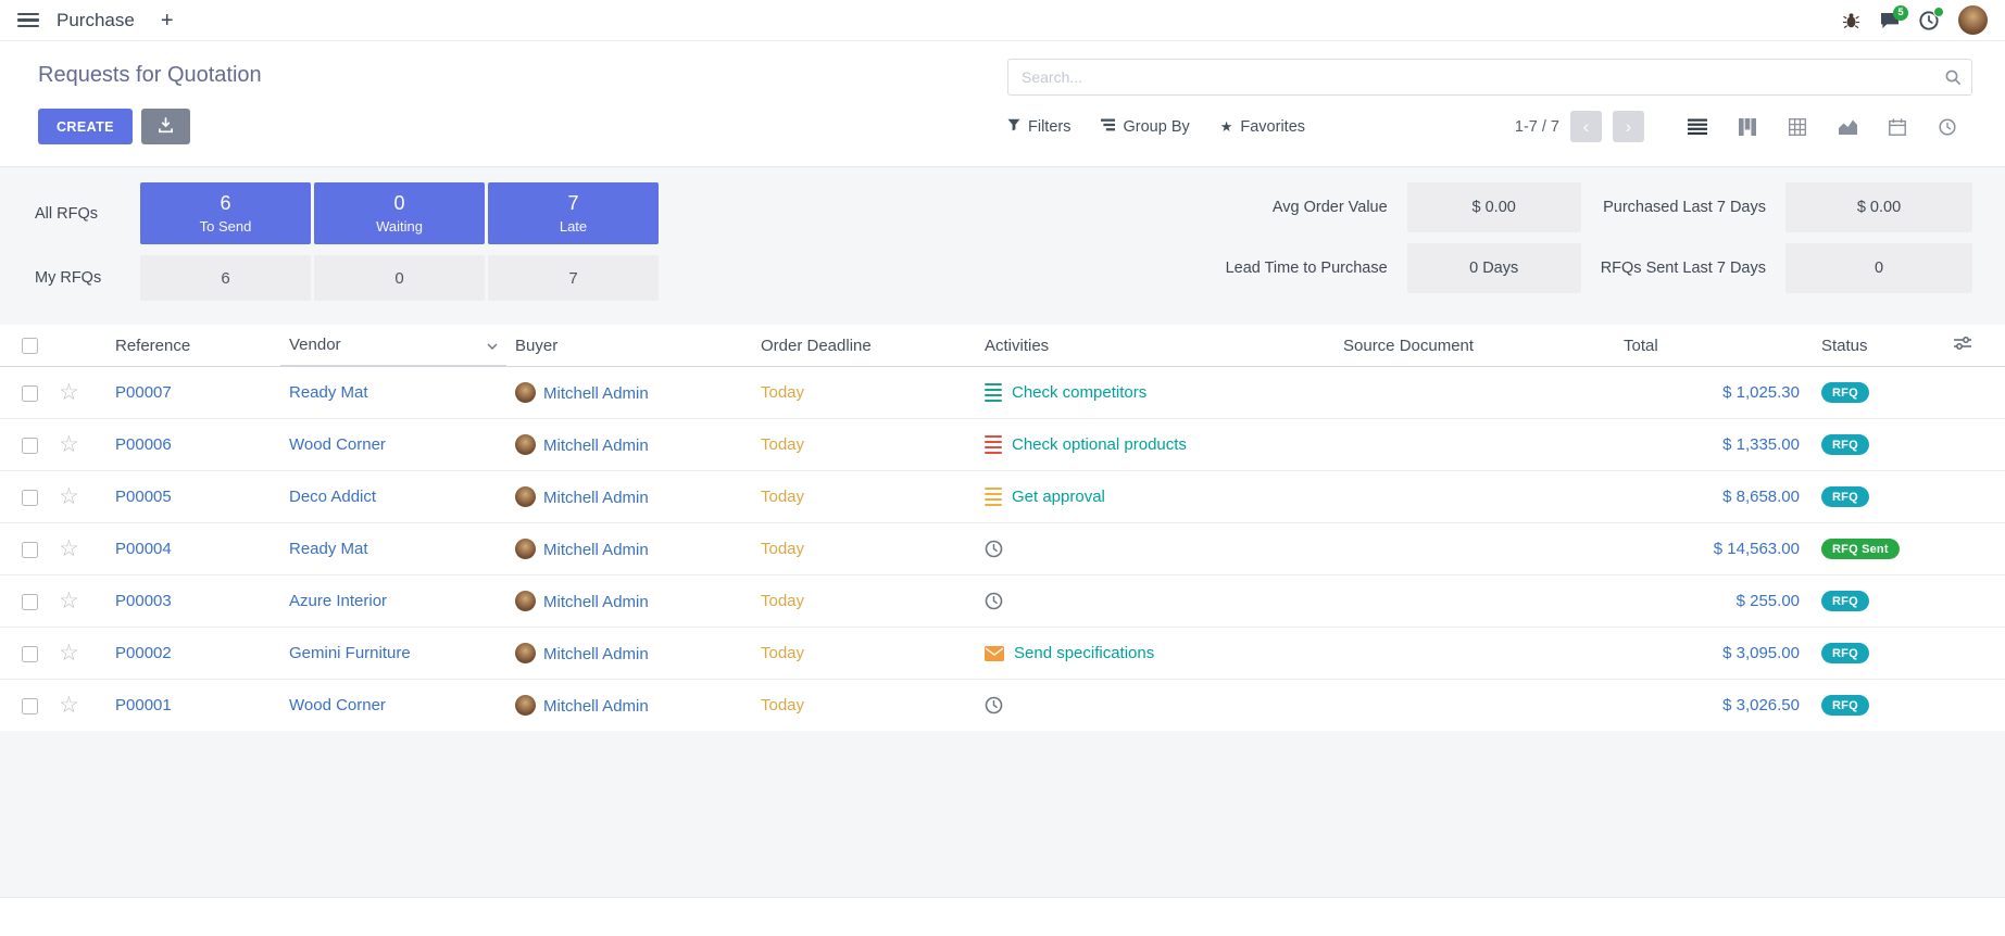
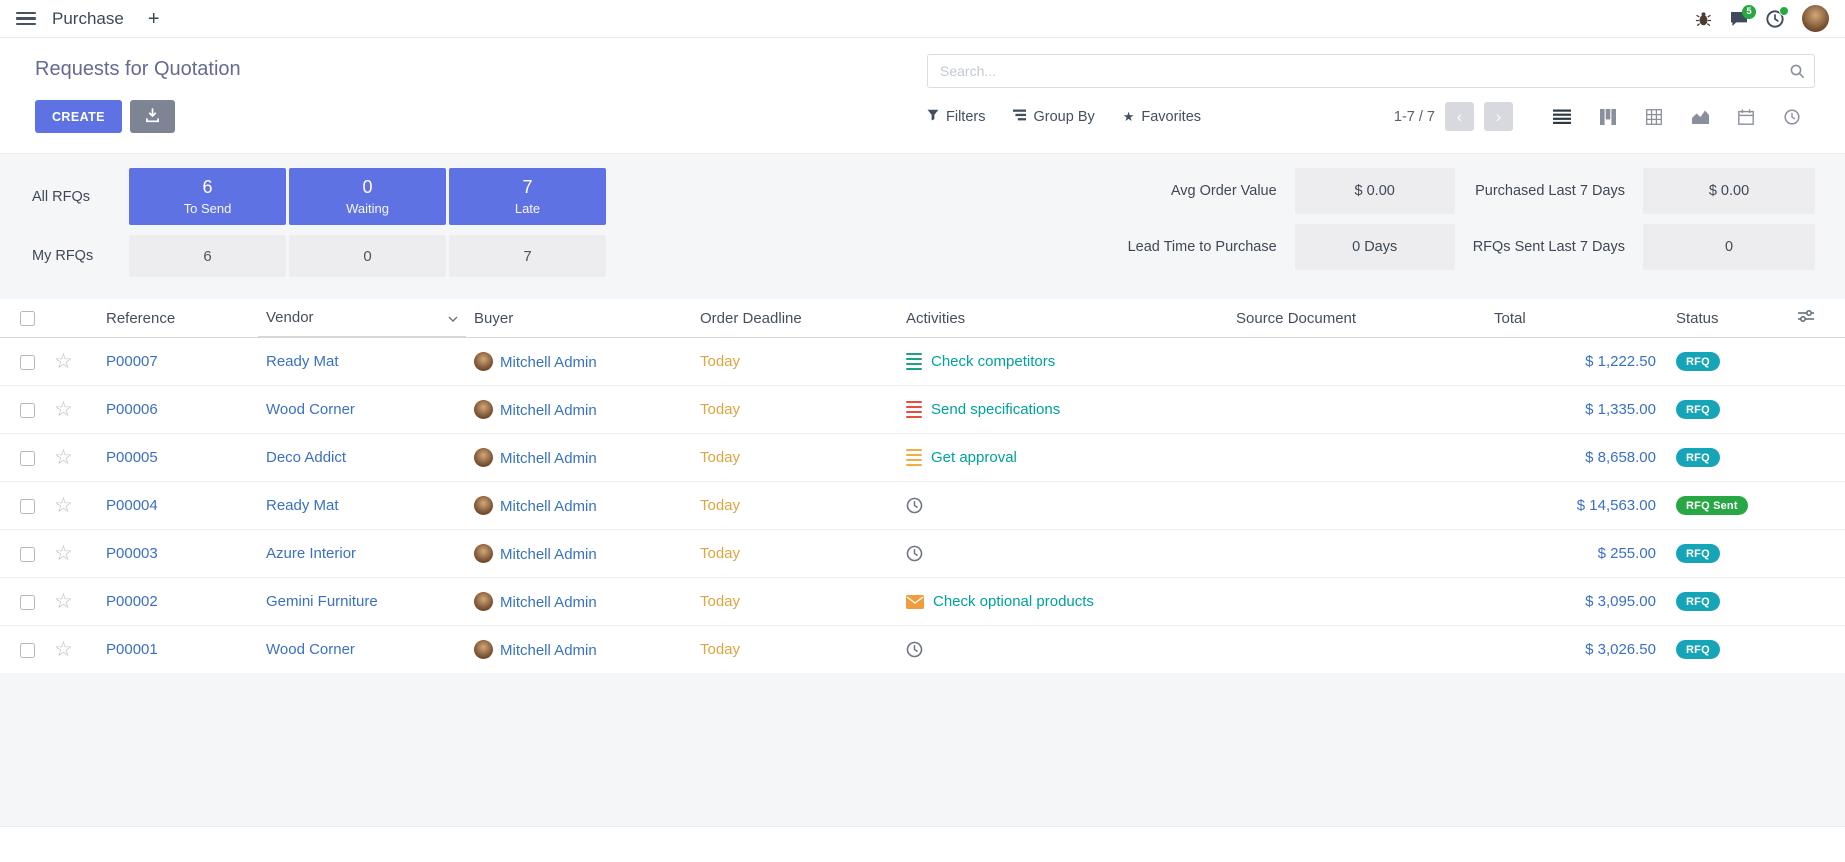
  Purchase
  +
  5
  Requests for Quotation
  Search...
  CREATE
  Filters
  Group By
  ★
  Favorites
  1-7 / 7
  ‹
  ›
  All RFQs
  My RFQs
  6
  To Send
  0
  Waiting
  7
  Late
  6
  0
  7
  Avg Order Value
  $ 0.00
  Purchased Last 7 Days
  $ 0.00
  Lead Time to Purchase
  0 Days
  RFQs Sent Last 7 Days
  0
  		Reference	Vendor					Buyer	Order Deadline	Activities	Source Document	Total	Status
- 	☆	P00007	Ready Mat	Mitchell Admin	Today	Check competitors		$ 1,025.30	RFQ
+ 	☆	P00007	Ready Mat	Mitchell Admin	Today	Check competitors		$ 1,222.50	RFQ
- 	☆	P00006	Wood Corner	Mitchell Admin	Today	Check optional products		$ 1,335.00	RFQ
+ 	☆	P00006	Wood Corner	Mitchell Admin	Today	Send specifications		$ 1,335.00	RFQ
  	☆	P00005	Deco Addict	Mitchell Admin	Today	Get approval		$ 8,658.00	RFQ
  	☆	P00004	Ready Mat	Mitchell Admin	Today			$ 14,563.00	RFQ Sent
  	☆	P00003	Azure Interior	Mitchell Admin	Today			$ 255.00	RFQ
- 	☆	P00002	Gemini Furniture	Mitchell Admin	Today	Send specifications		$ 3,095.00	RFQ
+ 	☆	P00002	Gemini Furniture	Mitchell Admin	Today	Check optional products		$ 3,095.00	RFQ
  	☆	P00001	Wood Corner	Mitchell Admin	Today			$ 3,026.50	RFQ
